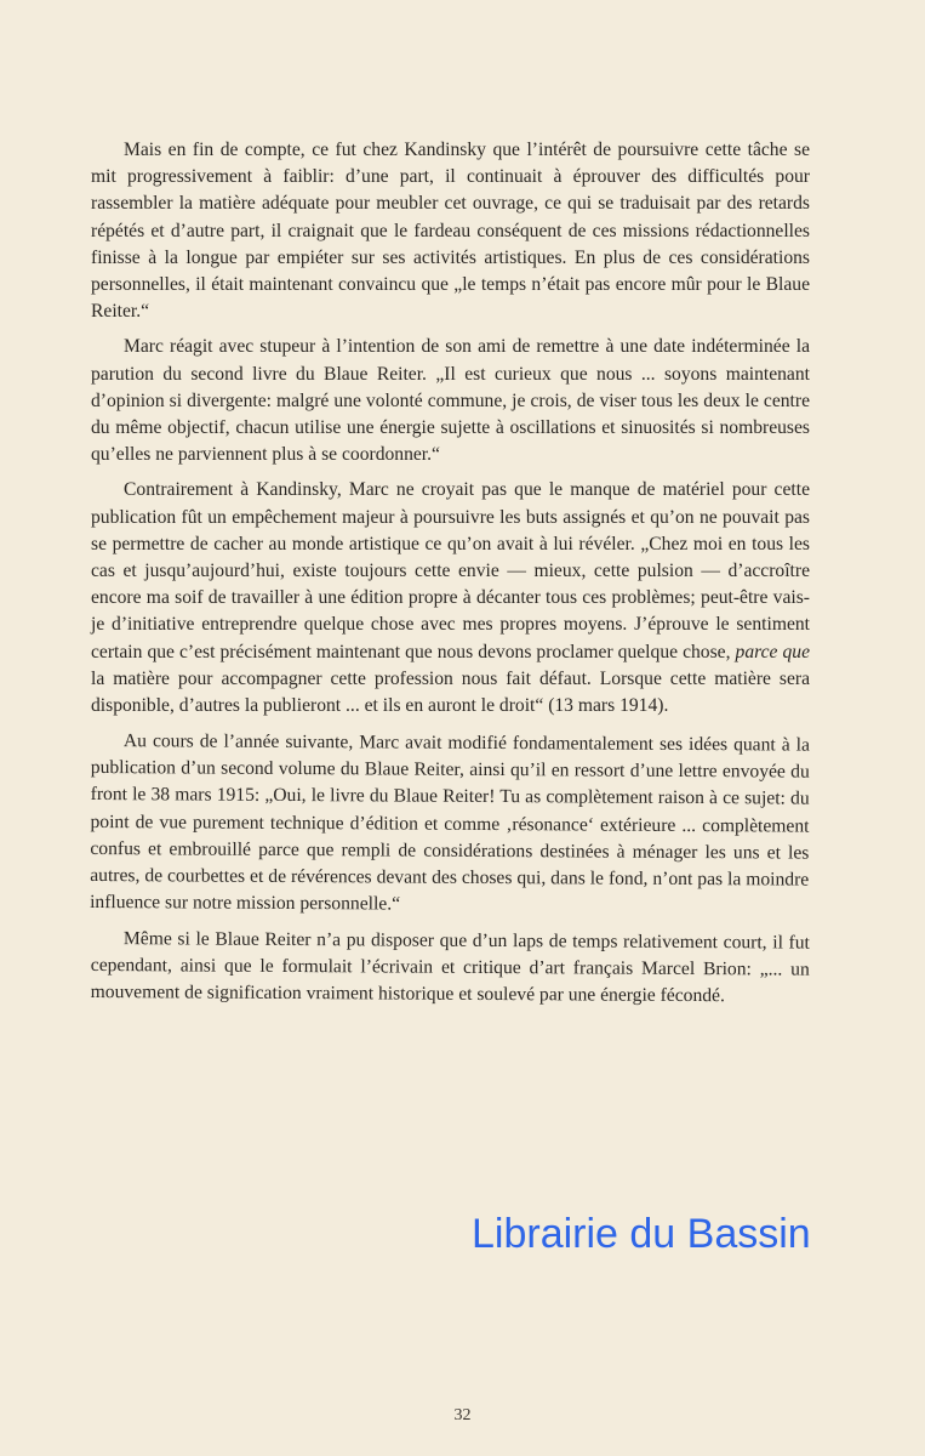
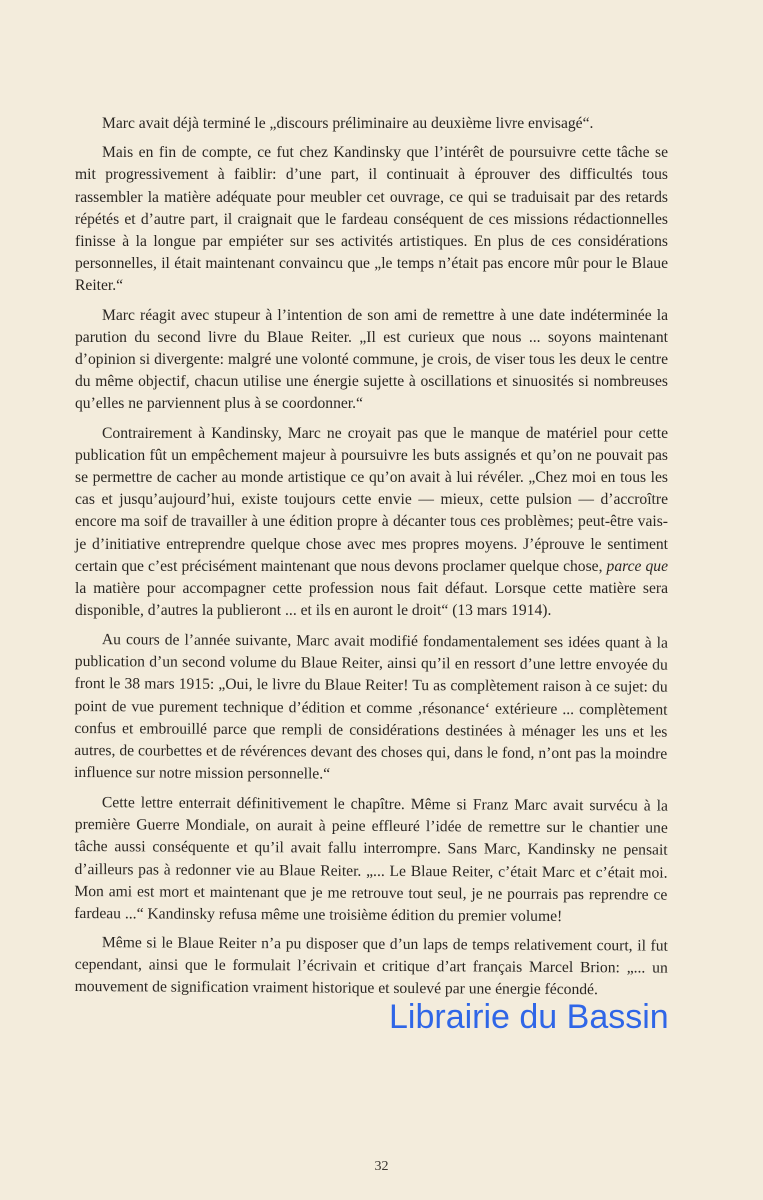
+ Marc avait déjà terminé le „discours préliminaire au deuxième livre envisagé“.
- Mais en fin de compte, ce fut chez Kandinsky que l’intérêt de poursuivre cette tâche se mit progressivement à faiblir: d’une part, il continuait à éprouver des difficultés pour rassembler la matière adéquate pour meubler cet ouvrage, ce qui se traduisait par des retards répétés et d’autre part, il craignait que le fardeau conséquent de ces missions rédactionnelles finisse à la longue par empiéter sur ses activités artistiques. En plus de ces considérations personnelles, il était maintenant convaincu que „le temps n’était pas encore mûr pour le Blaue Reiter.“
+ Mais en fin de compte, ce fut chez Kandinsky que l’intérêt de poursuivre cette tâche se mit progressivement à faiblir: d’une part, il continuait à éprouver des difficultés tous rassembler la matière adéquate pour meubler cet ouvrage, ce qui se traduisait par des retards répétés et d’autre part, il craignait que le fardeau conséquent de ces missions rédactionnelles finisse à la longue par empiéter sur ses activités artistiques. En plus de ces considérations personnelles, il était maintenant convaincu que „le temps n’était pas encore mûr pour le Blaue Reiter.“
  Marc réagit avec stupeur à l’intention de son ami de remettre à une date indéterminée la parution du second livre du Blaue Reiter. „Il est curieux que nous ... soyons maintenant d’opinion si divergente: malgré une volonté commune, je crois, de viser tous les deux le centre du même objectif, chacun utilise une énergie sujette à oscillations et sinuosités si nombreuses qu’elles ne parviennent plus à se coordonner.“
  Contrairement à Kandinsky, Marc ne croyait pas que le manque de matériel pour cette publication fût un empêchement majeur à poursuivre les buts assignés et qu’on ne pouvait pas se permettre de cacher au monde artistique ce qu’on avait à lui révéler. „Chez moi en tous les cas et jusqu’aujourd’hui, existe toujours cette envie — mieux, cette pulsion — d’accroître encore ma soif de travailler à une édition propre à décanter tous ces problèmes; peut-être vais-je d’initiative entreprendre quelque chose avec mes propres moyens. J’éprouve le sentiment certain que c’est précisément maintenant que nous devons proclamer quelque chose, parce que la matière pour accompagner cette profession nous fait défaut. Lorsque cette matière sera disponible, d’autres la publieront ... et ils en auront le droit“ (13 mars 1914).
  Au cours de l’année suivante, Marc avait modifié fondamentalement ses idées quant à la publication d’un second volume du Blaue Reiter, ainsi qu’il en ressort d’une lettre envoyée du front le 38 mars 1915: „Oui, le livre du Blaue Reiter! Tu as complètement raison à ce sujet: du point de vue purement technique d’édition et comme ‚résonance‘ extérieure ... complètement confus et embrouillé parce que rempli de considérations destinées à ménager les uns et les autres, de courbettes et de révérences devant des choses qui, dans le fond, n’ont pas la moindre influence sur notre mission personnelle.“
+ Cette lettre enterrait définitivement le chapître. Même si Franz Marc avait survécu à la première Guerre Mondiale, on aurait à peine effleuré l’idée de remettre sur le chantier une tâche aussi conséquente et qu’il avait fallu interrompre. Sans Marc, Kandinsky ne pensait d’ailleurs pas à redonner vie au Blaue Reiter. „... Le Blaue Reiter, c’était Marc et c’était moi. Mon ami est mort et maintenant que je me retrouve tout seul, je ne pourrais pas reprendre ce fardeau ...“ Kandinsky refusa même une troisième édition du premier volume!
  Même si le Blaue Reiter n’a pu disposer que d’un laps de temps relativement court, il fut cependant, ainsi que le formulait l’écrivain et critique d’art français Marcel Brion: „... un mouvement de signification vraiment historique et soulevé par une énergie fécondé.
  Librairie du Bassin
  32
